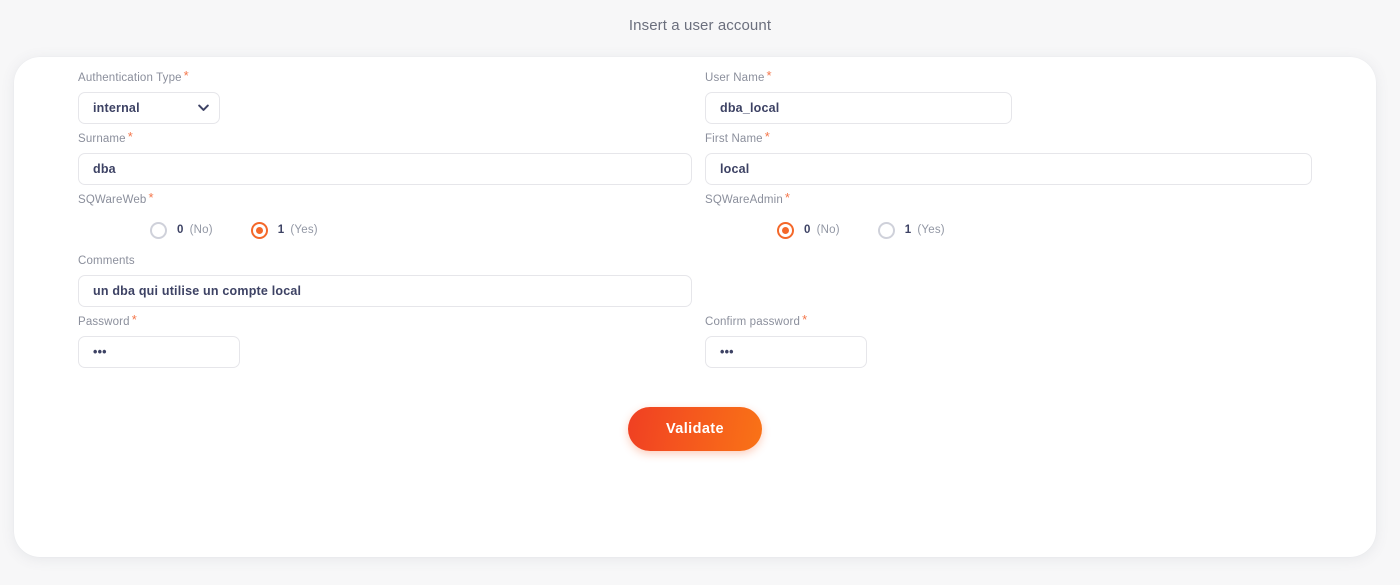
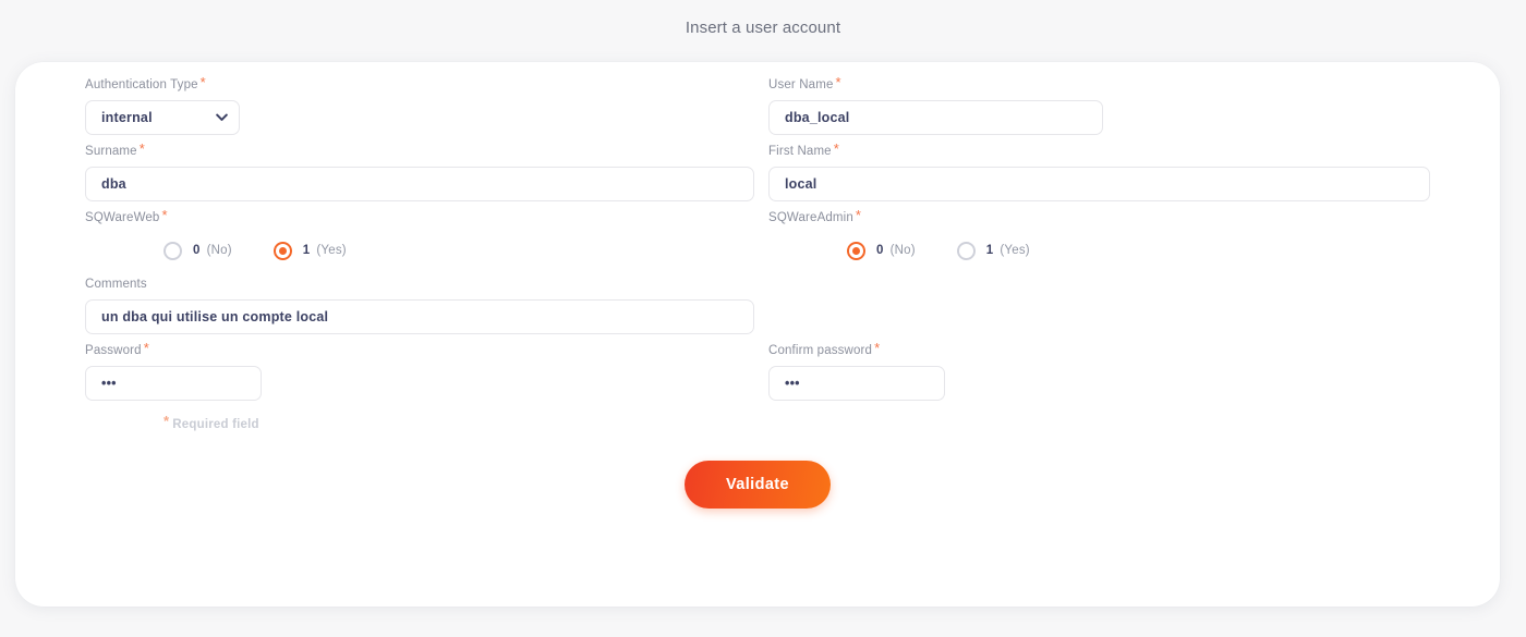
  Insert a user account
  Authentication Type *
  internal
  User Name *
  dba_local
  Surname *
  dba
  First Name *
  local
  SQWareWeb *
  0
  (No)
  1
  (Yes)
  SQWareAdmin *
  0
  (No)
  1
  (Yes)
  Comments
  un dba qui utilise un compte local
  Password *
  •••
  Confirm password *
  •••
+ * Required field
  Validate
